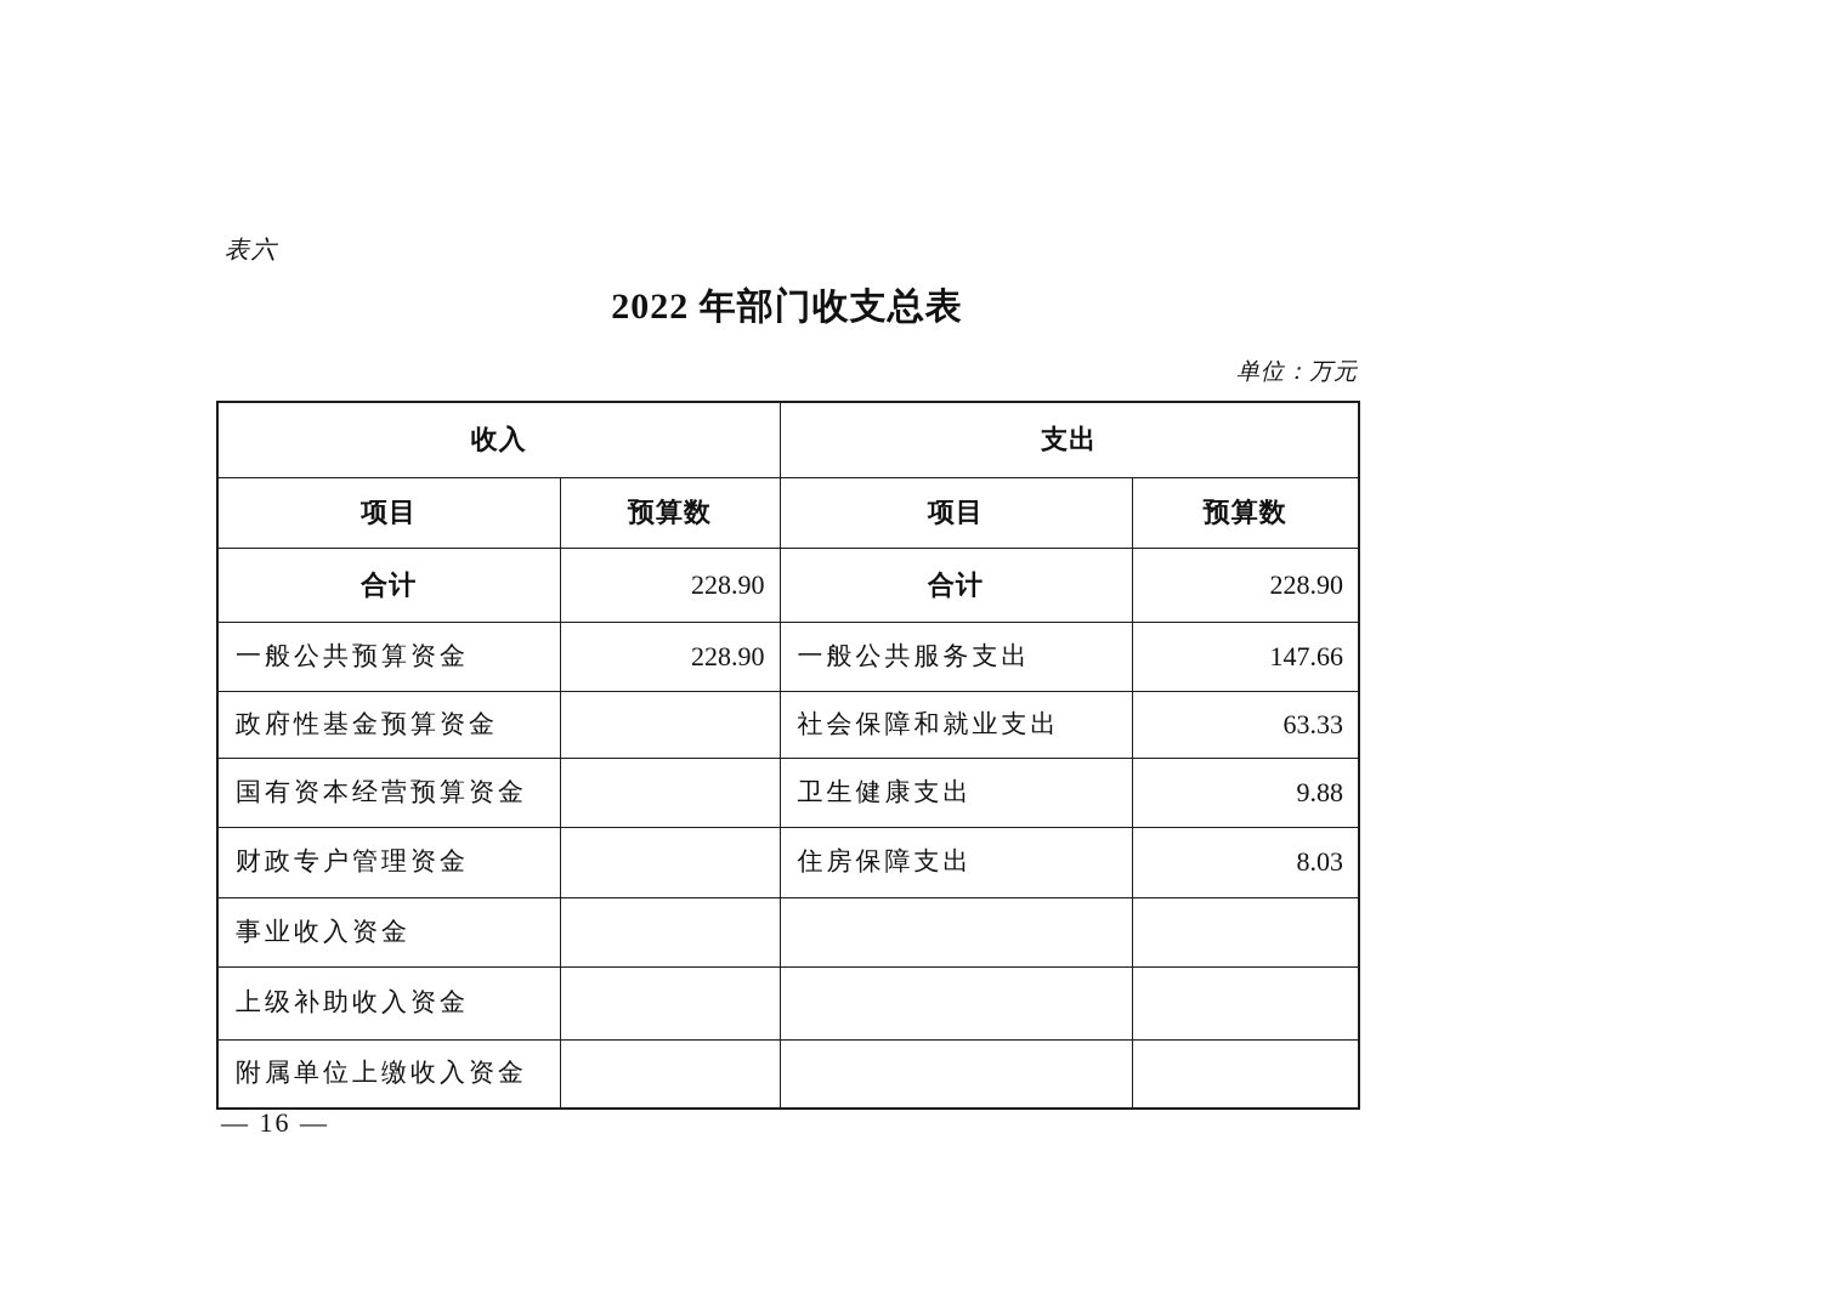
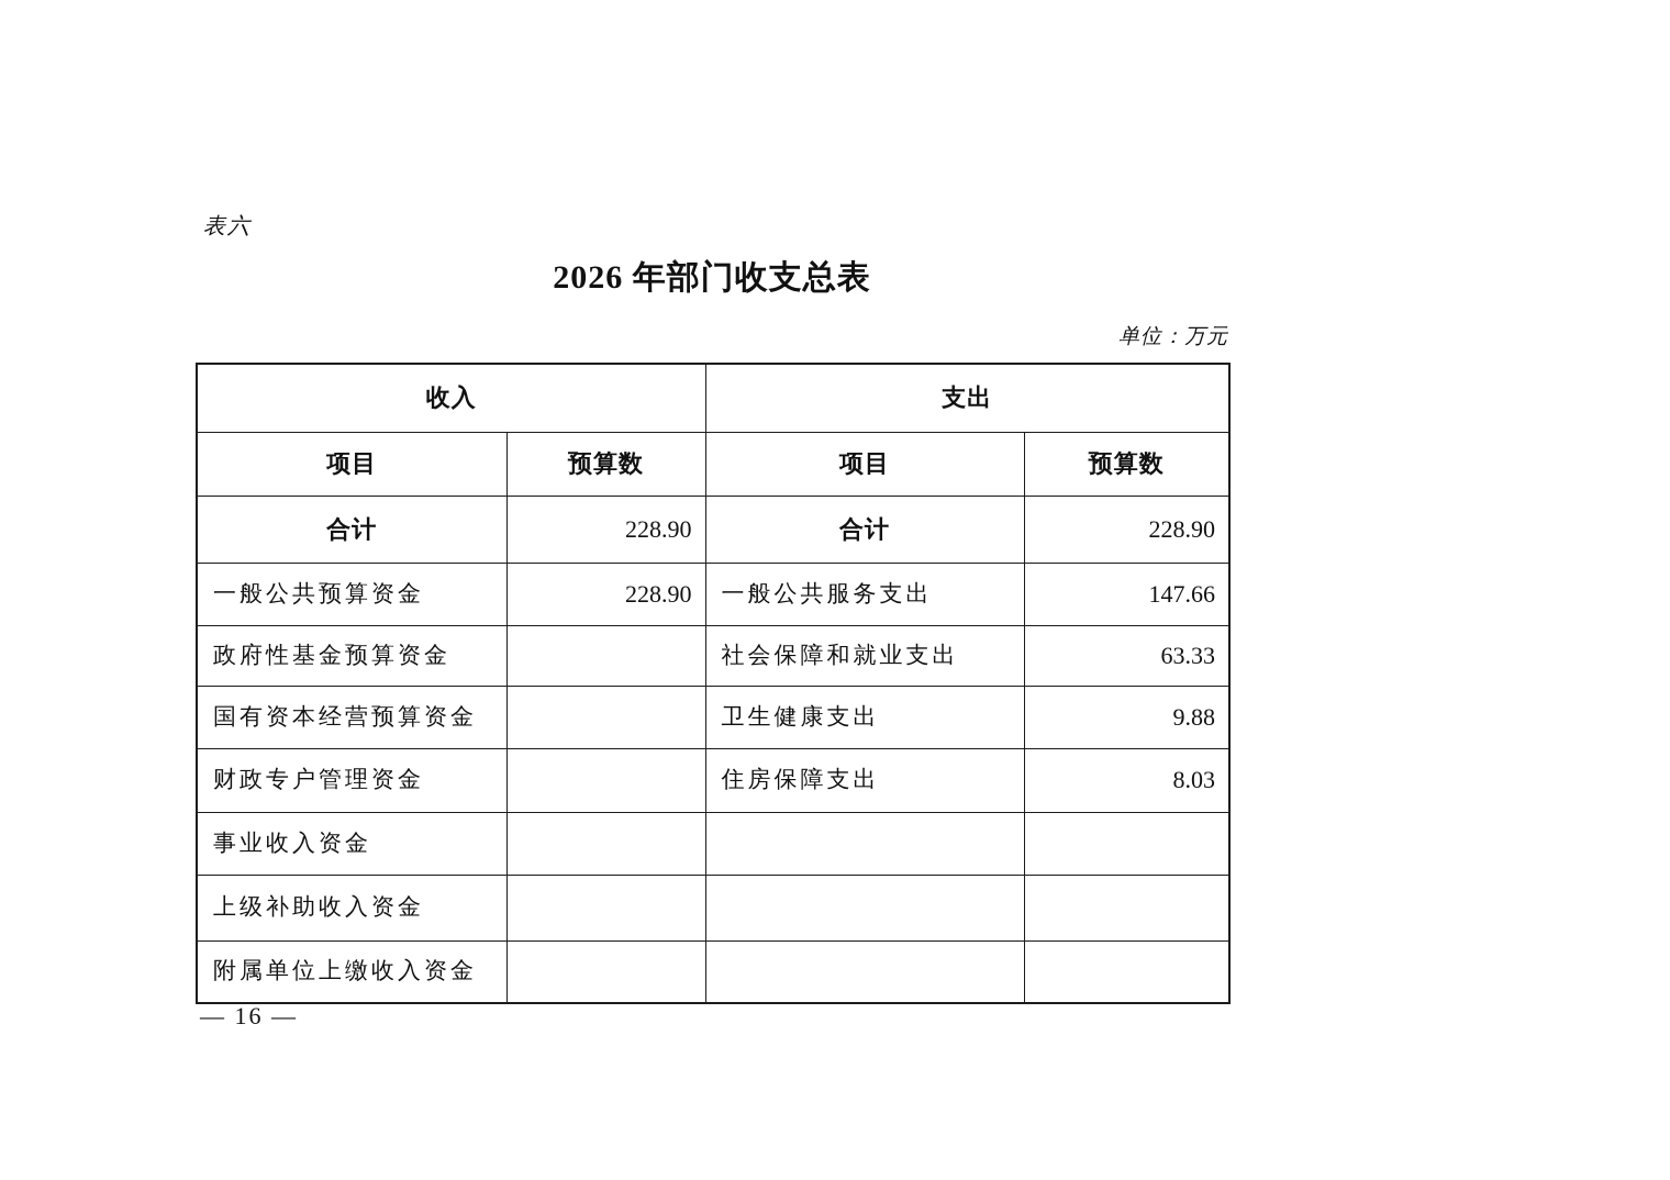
  表六
- 2022 年部门收支总表
+ 2026 年部门收支总表
  单位：万元
  收入	支出
  项目	预算数	项目	预算数
  合计	228.90	合计	228.90
  一般公共预算资金	228.90	一般公共服务支出	147.66
  政府性基金预算资金		社会保障和就业支出	63.33
  国有资本经营预算资金		卫生健康支出	9.88
  财政专户管理资金		住房保障支出	8.03
  事业收入资金
  上级补助收入资金
  附属单位上缴收入资金
  — 16 —
